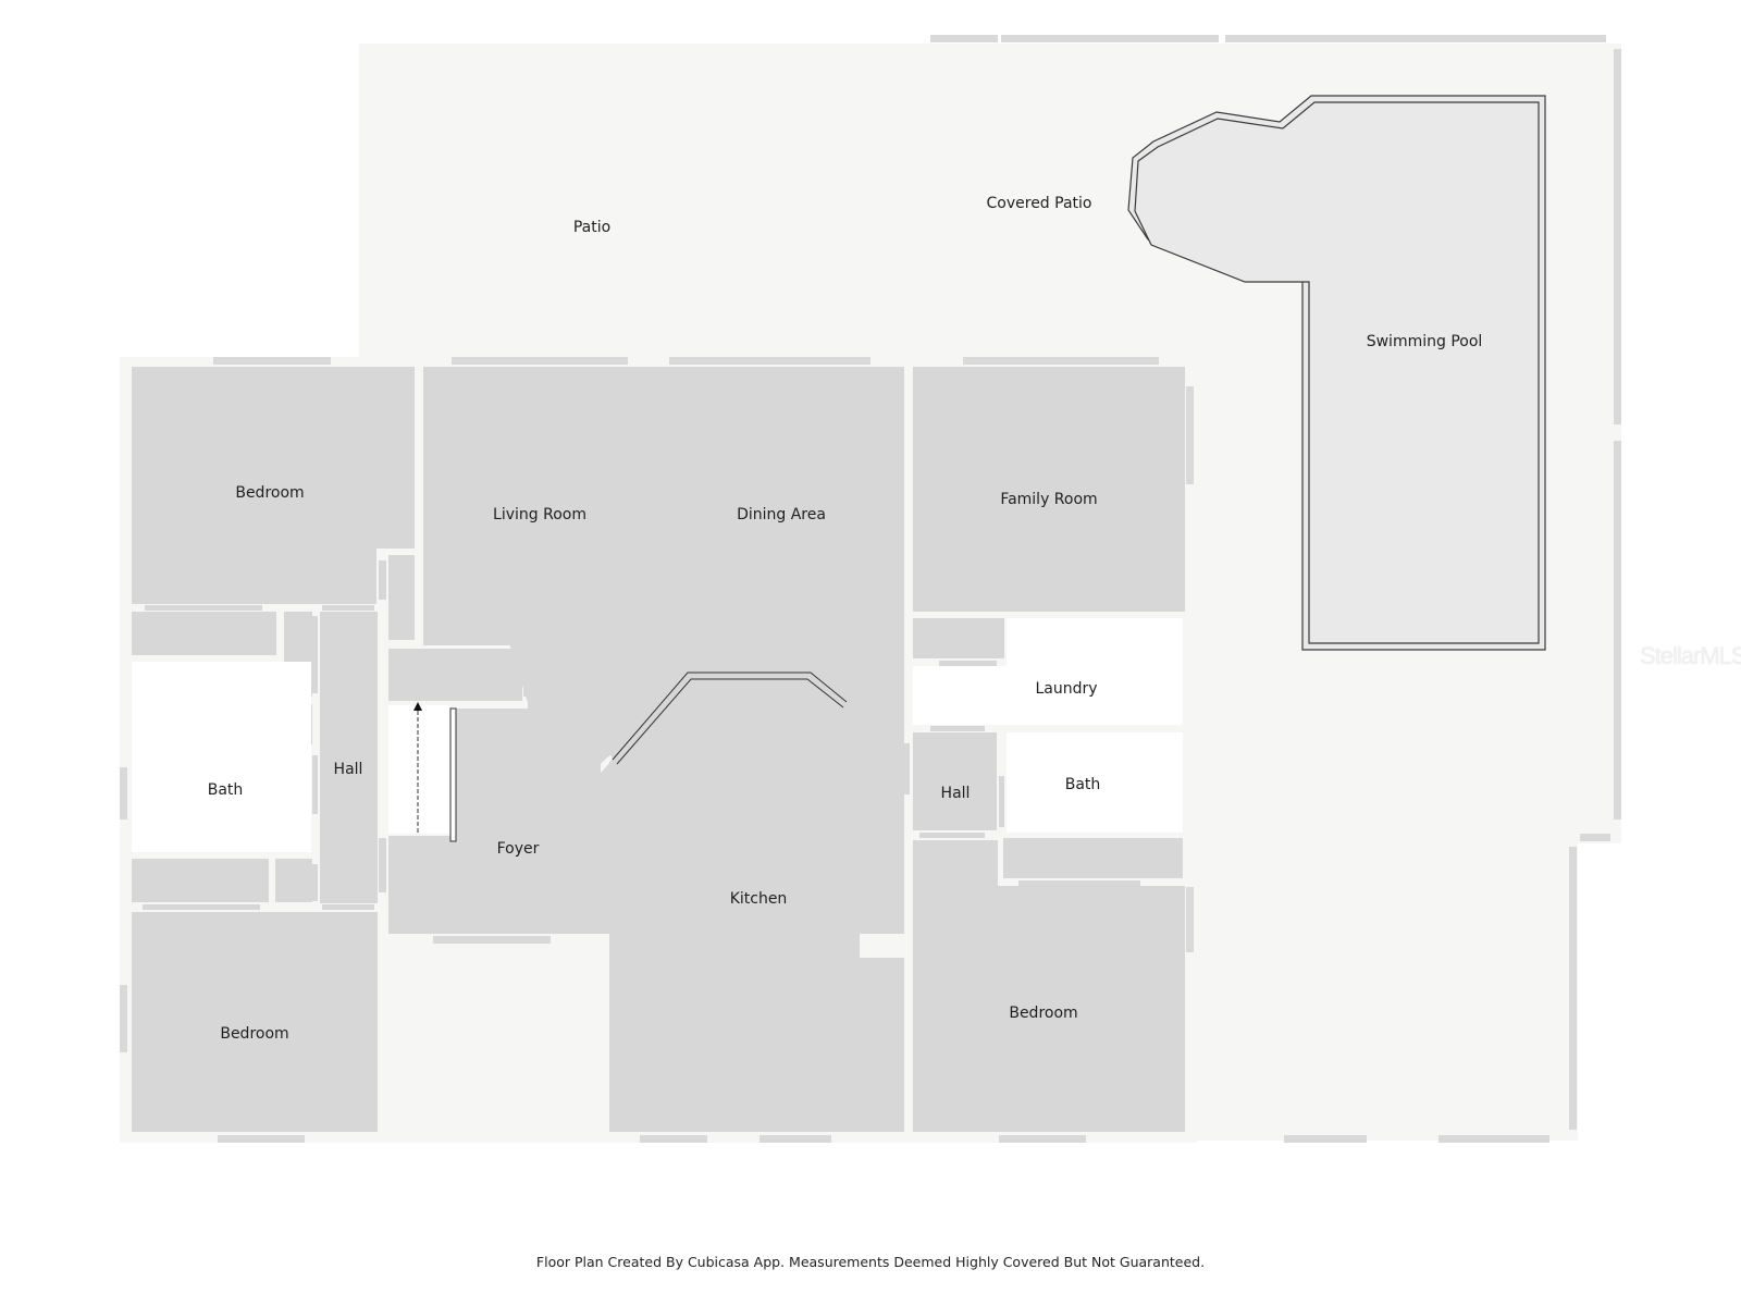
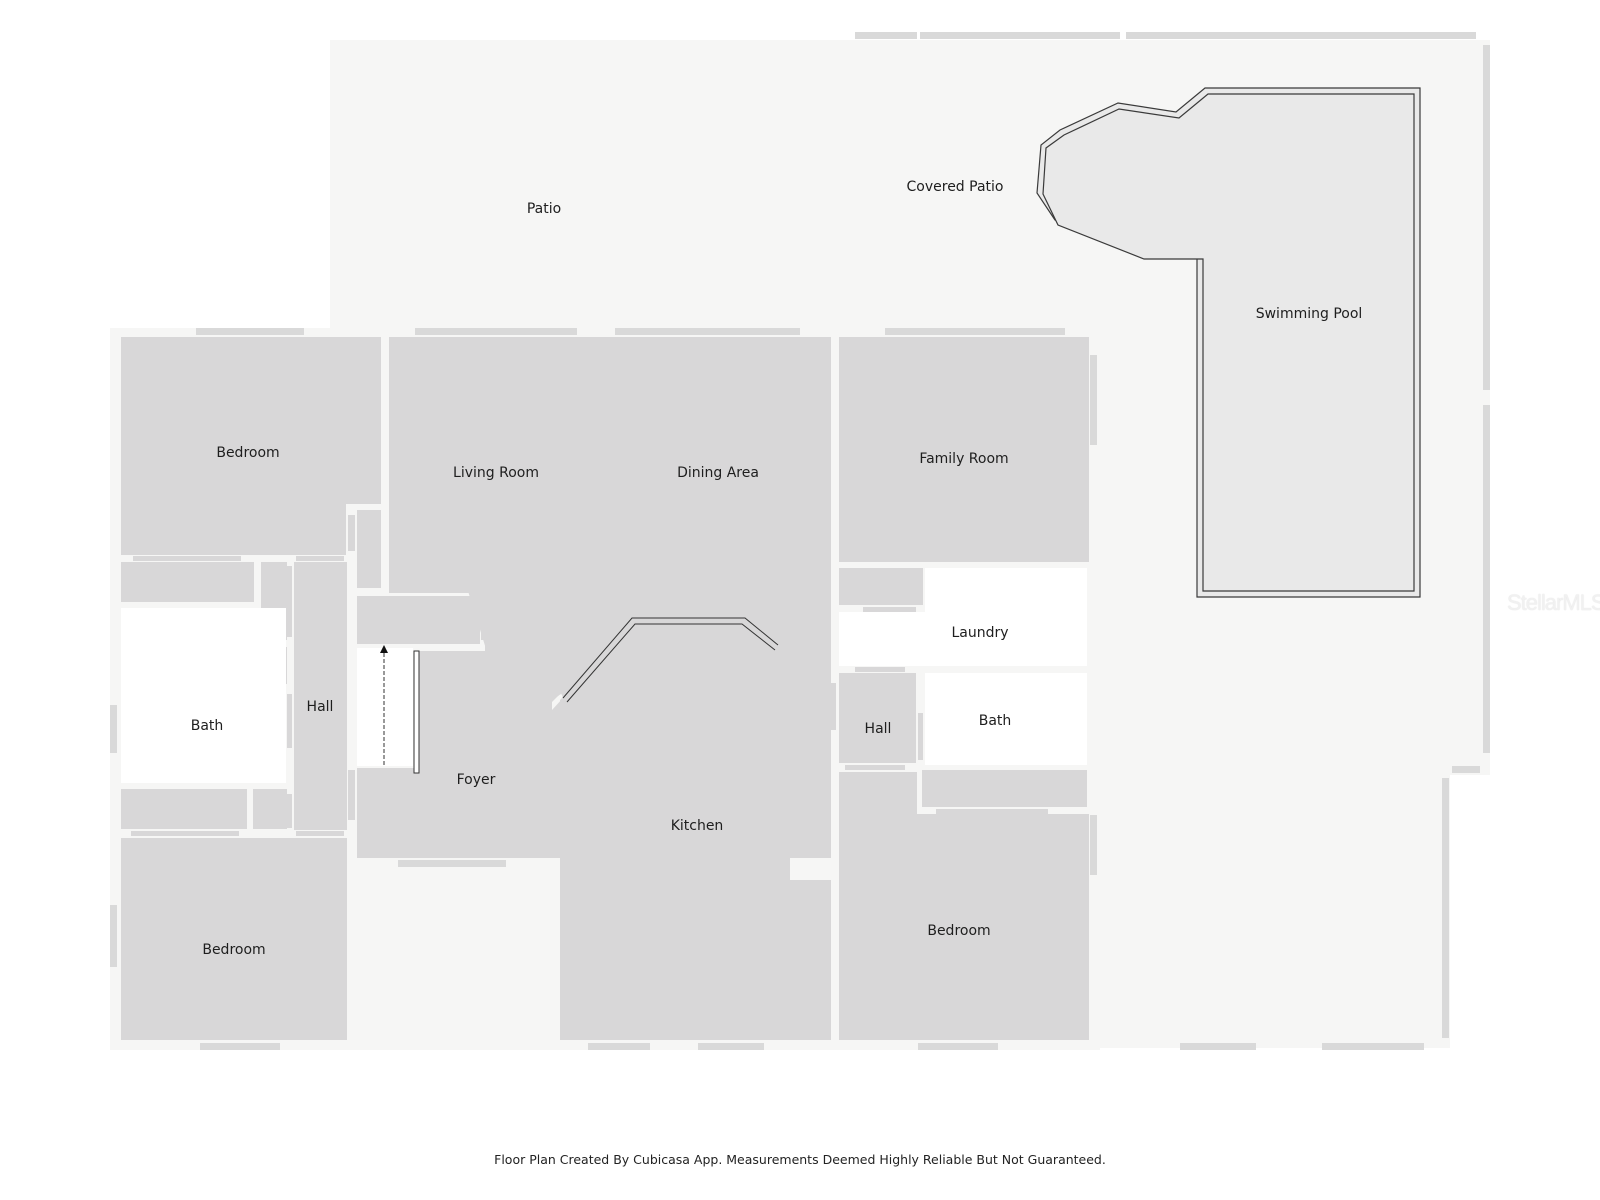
  Patio
  Covered Patio
  Swimming Pool
  Bedroom
  Living Room
  Dining Area
  Family Room
  Laundry
  Hall
  Bath
  Hall
  Bath
  Foyer
  Kitchen
  Bedroom
  Bedroom
- Floor Plan Created By Cubicasa App. Measurements Deemed Highly Covered But Not Guaranteed.
+ Floor Plan Created By Cubicasa App. Measurements Deemed Highly Reliable But Not Guaranteed.
